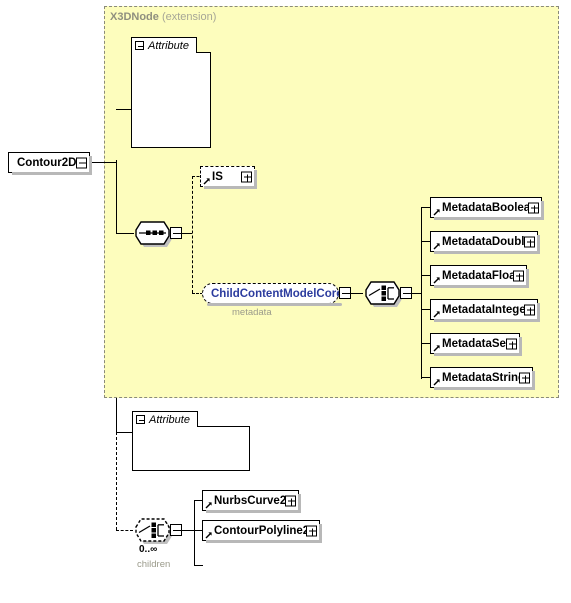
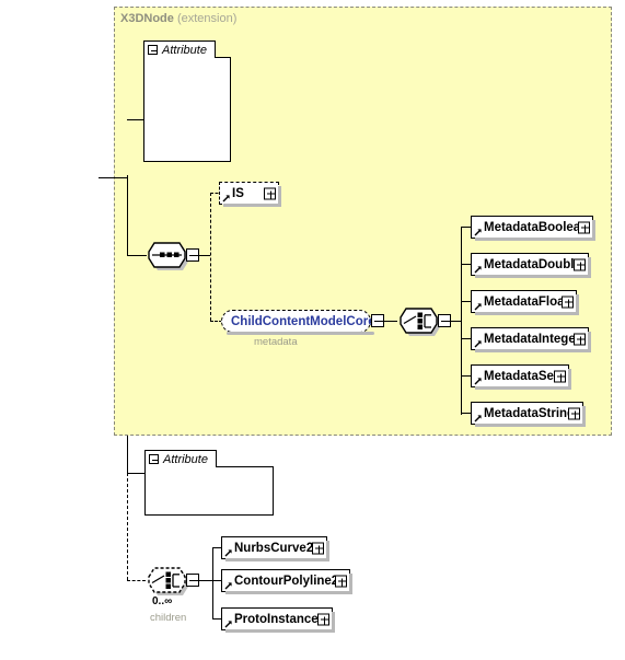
  X3DNode (extension)
- Contour2D
  Attribute
  IS
  ChildContentModelCor
  metadata
  MetadataBoolea
  MetadataDoubl
  MetadataFlo
  MetadataIntege
  MetadataSe
  MetadataStrin
  Attribute
  0..∞
  children
  NurbsCurve2
  ContourPolyline
+ ProtoInstance
